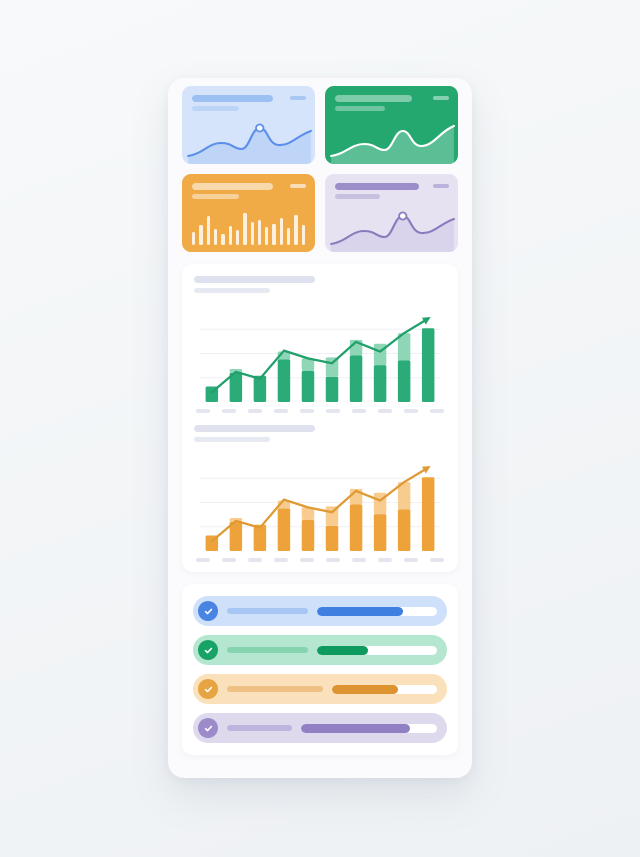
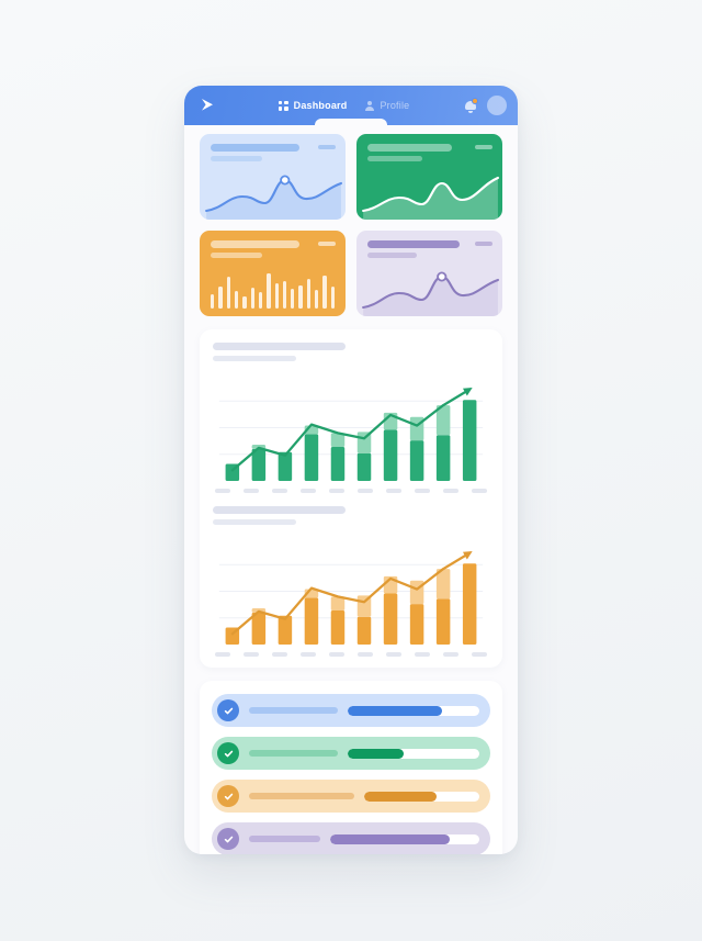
+ Dashboard
+ Profile
